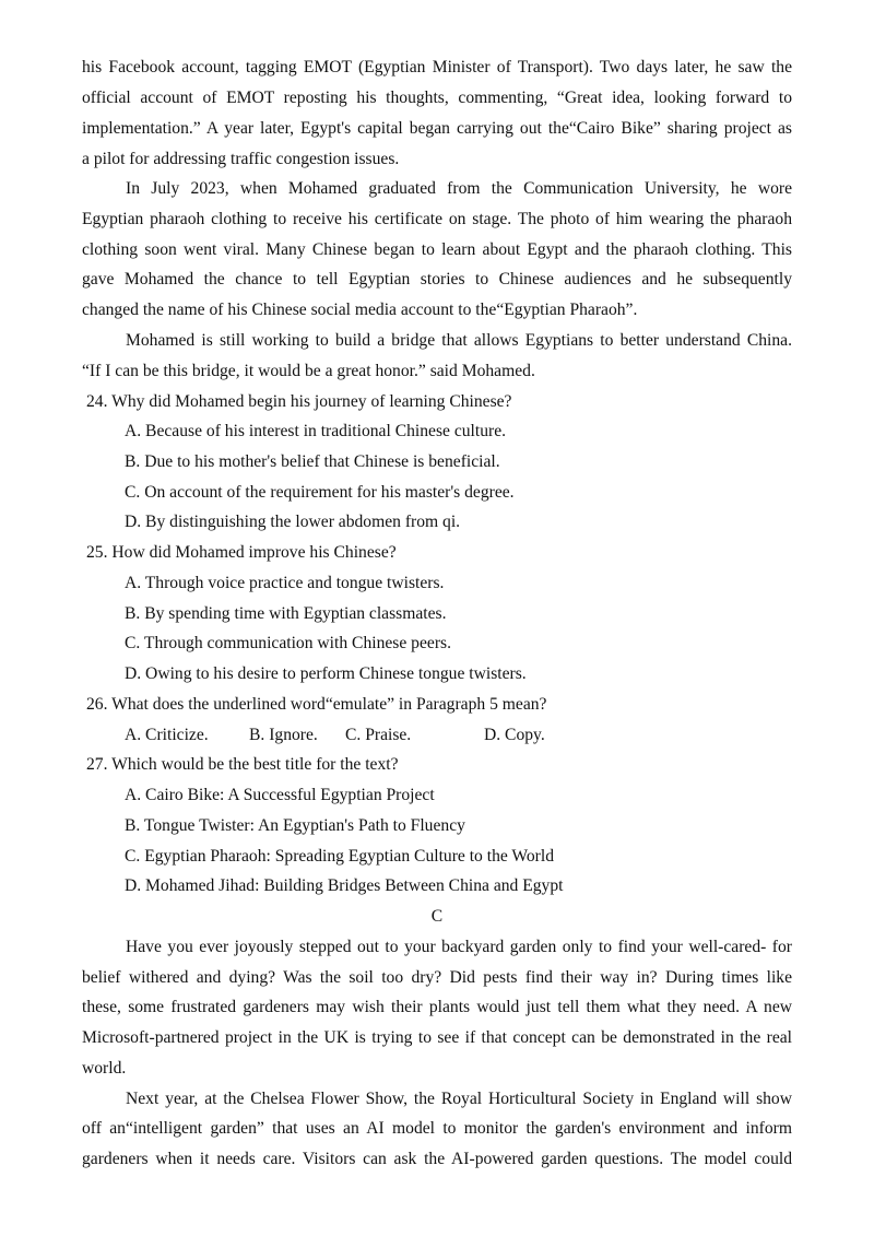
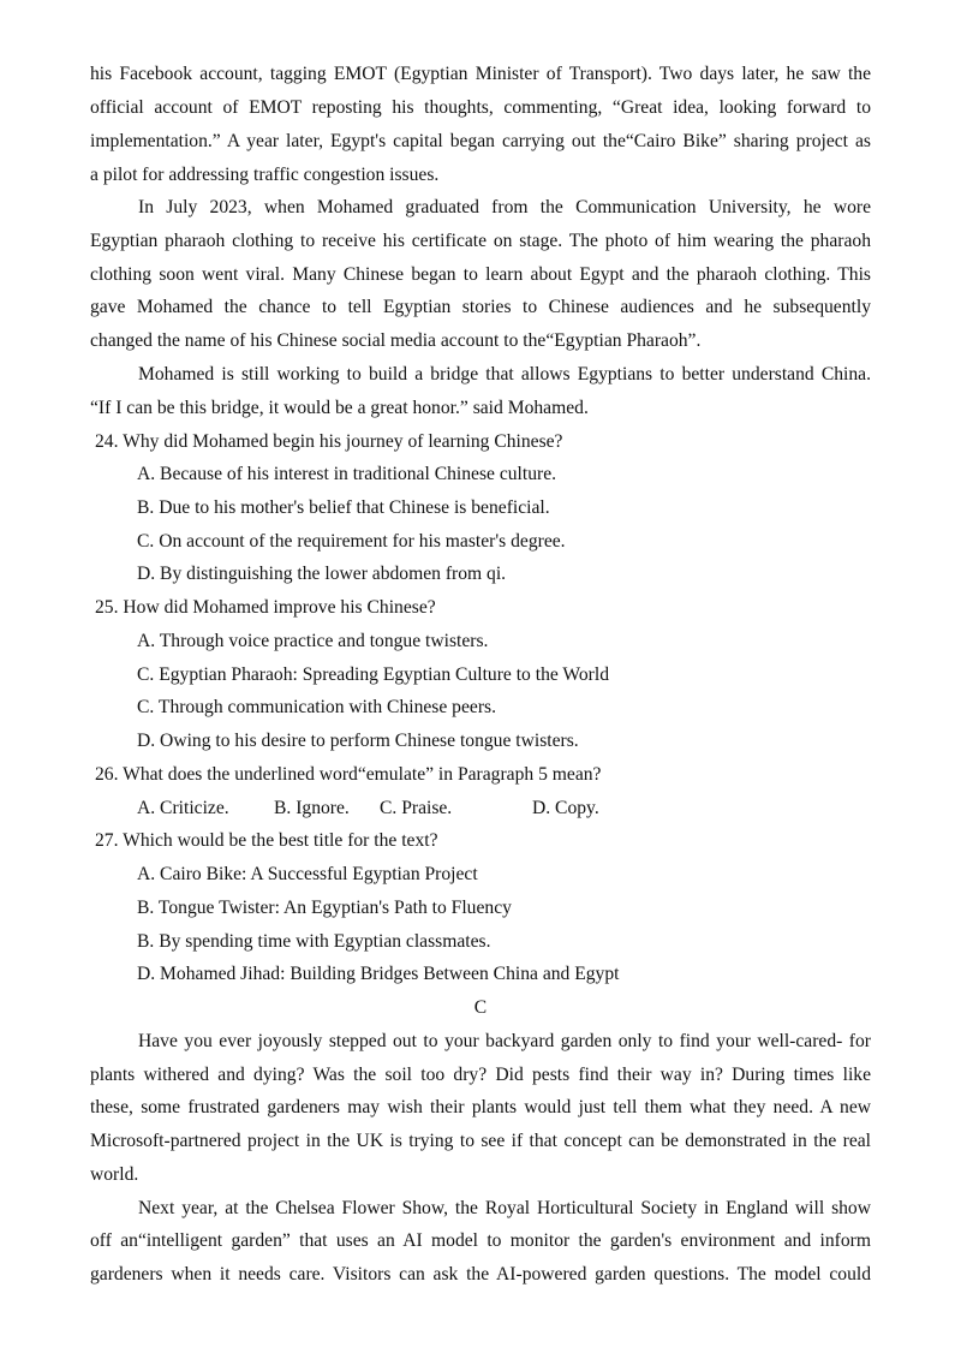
  his Facebook account, tagging EMOT (Egyptian Minister of Transport). Two days later, he saw the
  official account of EMOT reposting his thoughts, commenting, “Great idea, looking forward to
  implementation.” A year later, Egypt's capital began carrying out the“Cairo Bike” sharing project as
  a pilot for addressing traffic congestion issues.
  In July 2023, when Mohamed graduated from the Communication University, he wore
  Egyptian pharaoh clothing to receive his certificate on stage. The photo of him wearing the pharaoh
  clothing soon went viral. Many Chinese began to learn about Egypt and the pharaoh clothing. This
  gave Mohamed the chance to tell Egyptian stories to Chinese audiences and he subsequently
  changed the name of his Chinese social media account to the“Egyptian Pharaoh”.
  Mohamed is still working to build a bridge that allows Egyptians to better understand China.
  “If I can be this bridge, it would be a great honor.” said Mohamed.
  24. Why did Mohamed begin his journey of learning Chinese?
  A. Because of his interest in traditional Chinese culture.
  B. Due to his mother's belief that Chinese is beneficial.
  C. On account of the requirement for his master's degree.
  D. By distinguishing the lower abdomen from qi.
  25. How did Mohamed improve his Chinese?
  A. Through voice practice and tongue twisters.
- B. By spending time with Egyptian classmates.
+ C. Egyptian Pharaoh: Spreading Egyptian Culture to the World
  C. Through communication with Chinese peers.
  D. Owing to his desire to perform Chinese tongue twisters.
  26. What does the underlined word“emulate” in Paragraph 5 mean?
  A. Criticize.
  B. Ignore.
  C. Praise.
  D. Copy.
  27. Which would be the best title for the text?
  A. Cairo Bike: A Successful Egyptian Project
  B. Tongue Twister: An Egyptian's Path to Fluency
- C. Egyptian Pharaoh: Spreading Egyptian Culture to the World
+ B. By spending time with Egyptian classmates.
  D. Mohamed Jihad: Building Bridges Between China and Egypt
  C
  Have you ever joyously stepped out to your backyard garden only to find your well-cared- for
- belief withered and dying? Was the soil too dry? Did pests find their way in? During times like
+ plants withered and dying? Was the soil too dry? Did pests find their way in? During times like
  these, some frustrated gardeners may wish their plants would just tell them what they need. A new
  Microsoft-partnered project in the UK is trying to see if that concept can be demonstrated in the real
  world.
  Next year, at the Chelsea Flower Show, the Royal Horticultural Society in England will show
  off an“intelligent garden” that uses an AI model to monitor the garden's environment and inform
  gardeners when it needs care. Visitors can ask the AI-powered garden questions. The model could
